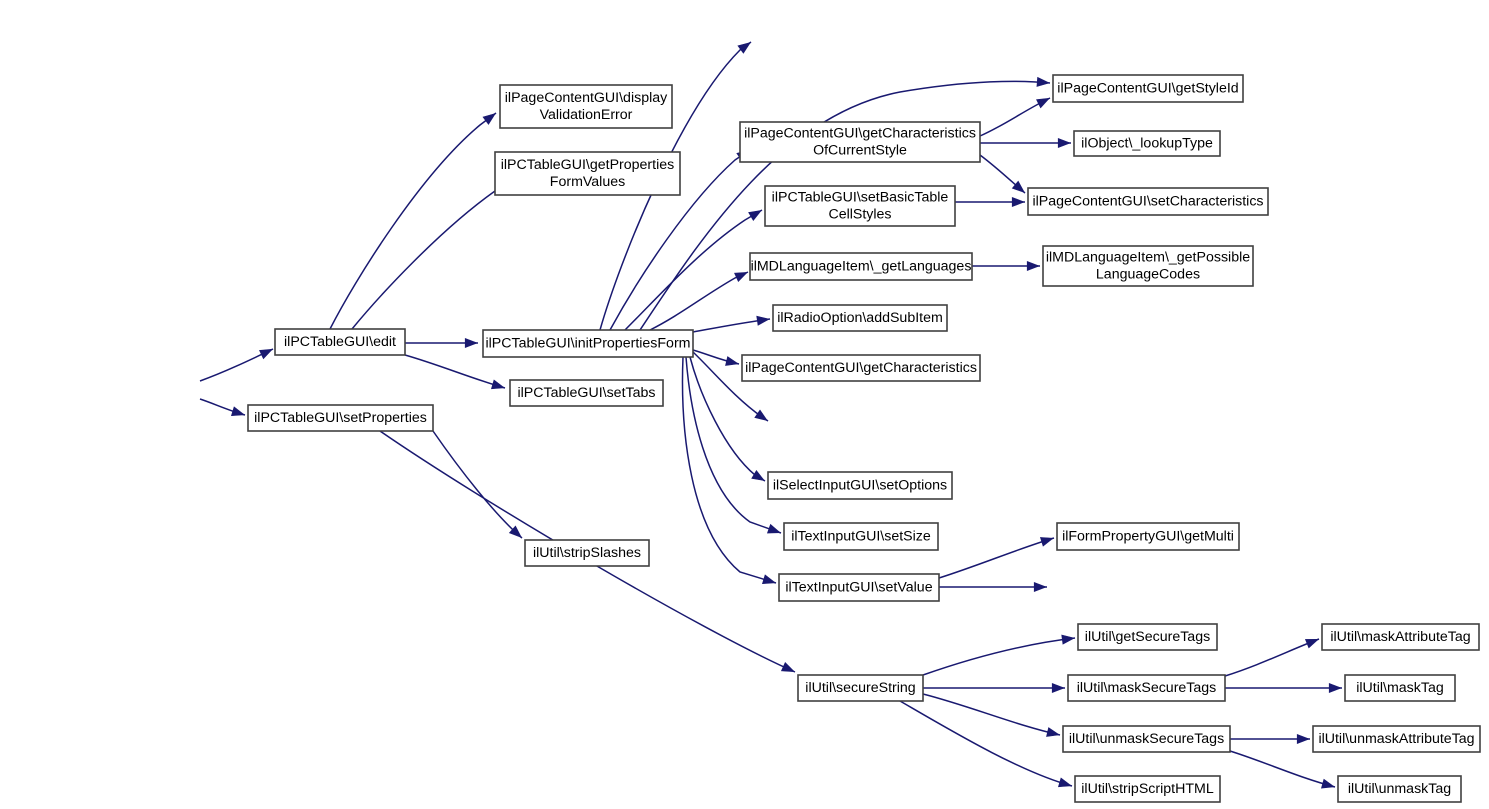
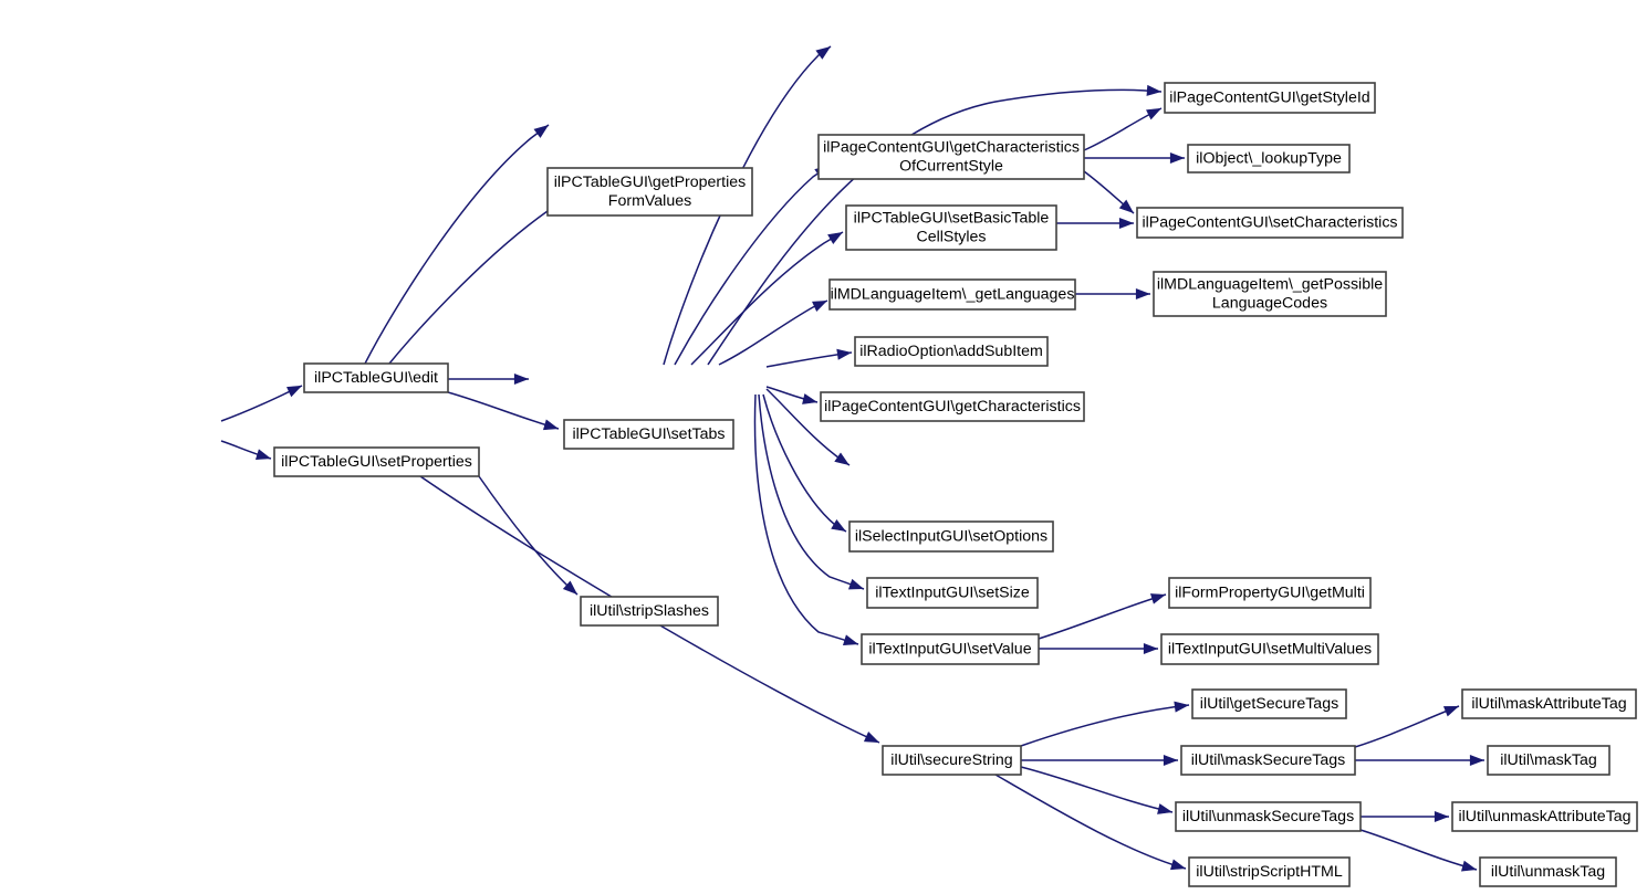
  ilPCTableGUI\edit
  ilPCTableGUI\setProperties
- ilPageContentGUI\display
- ValidationError
  ilPCTableGUI\getProperties
  FormValues
- ilPCTableGUI\initPropertiesForm
  ilPCTableGUI\setTabs
  ilUtil\stripSlashes
  ilPageContentGUI\getStyleId
  ilPageContentGUI\getCharacteristics
  OfCurrentStyle
  ilObject\_lookupType
  ilPCTableGUI\setBasicTable
  CellStyles
  ilPageContentGUI\setCharacteristics
  ilMDLanguageItem\_getLanguages
  ilMDLanguageItem\_getPossible
  LanguageCodes
  ilRadioOption\addSubItem
  ilPageContentGUI\getCharacteristics
  ilSelectInputGUI\setOptions
  ilTextInputGUI\setSize
  ilTextInputGUI\setValue
  ilFormPropertyGUI\getMulti
+ ilTextInputGUI\setMultiValues
  ilUtil\secureString
  ilUtil\getSecureTags
  ilUtil\maskSecureTags
  ilUtil\unmaskSecureTags
  ilUtil\stripScriptHTML
  ilUtil\maskAttributeTag
  ilUtil\maskTag
  ilUtil\unmaskAttributeTag
  ilUtil\unmaskTag
